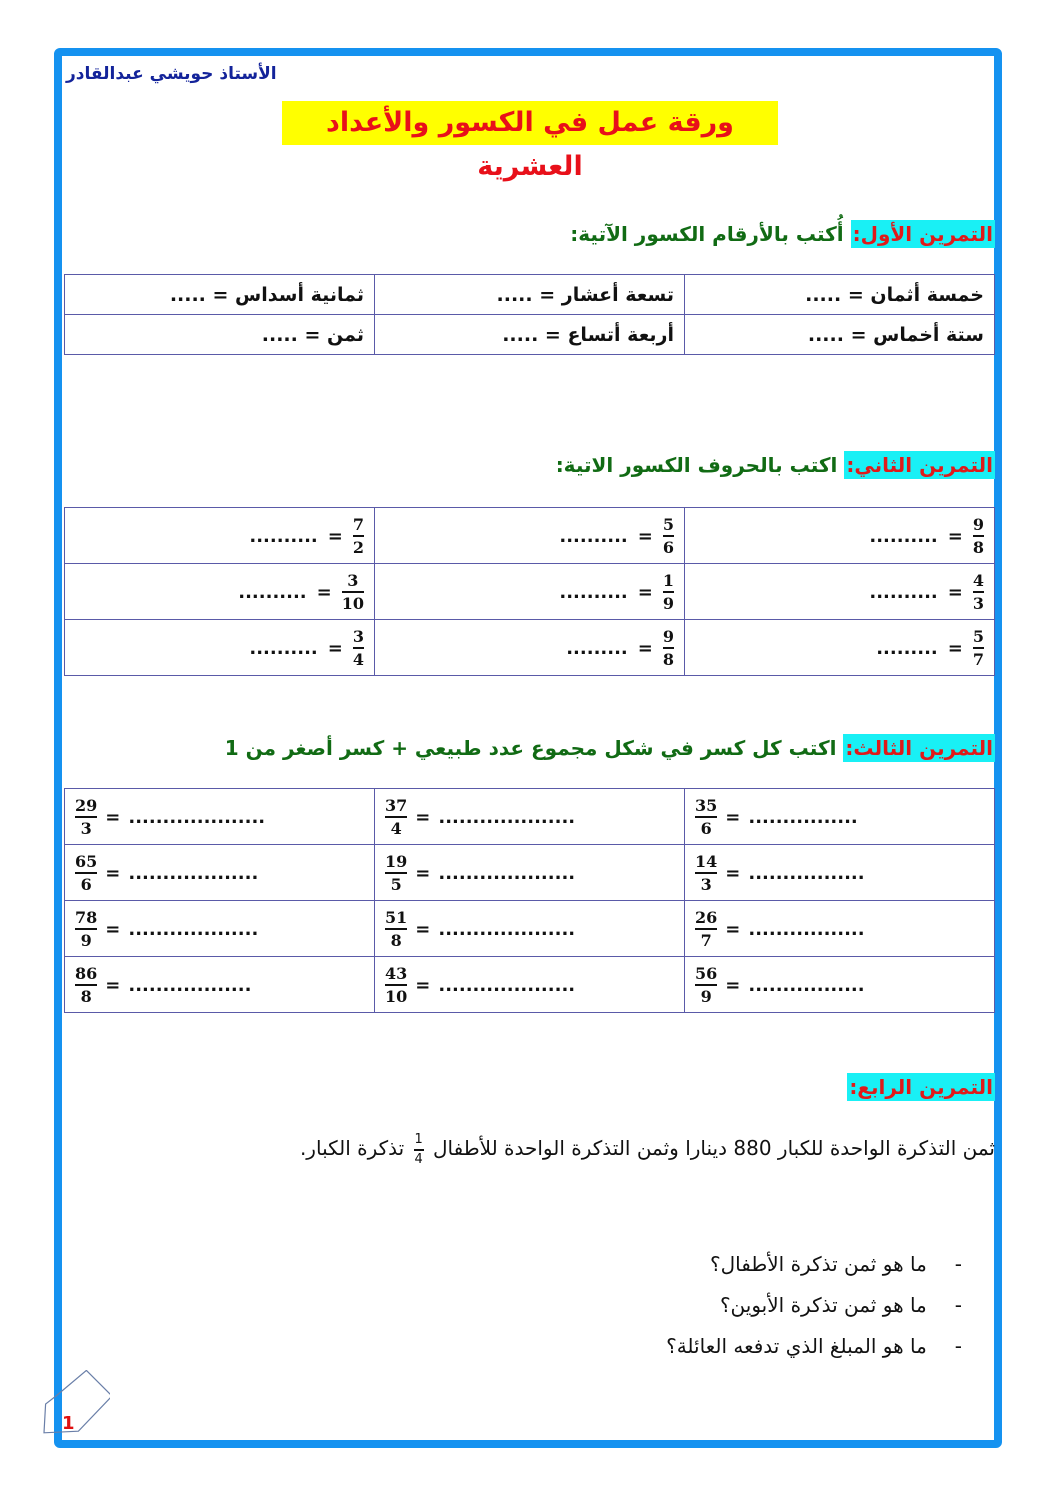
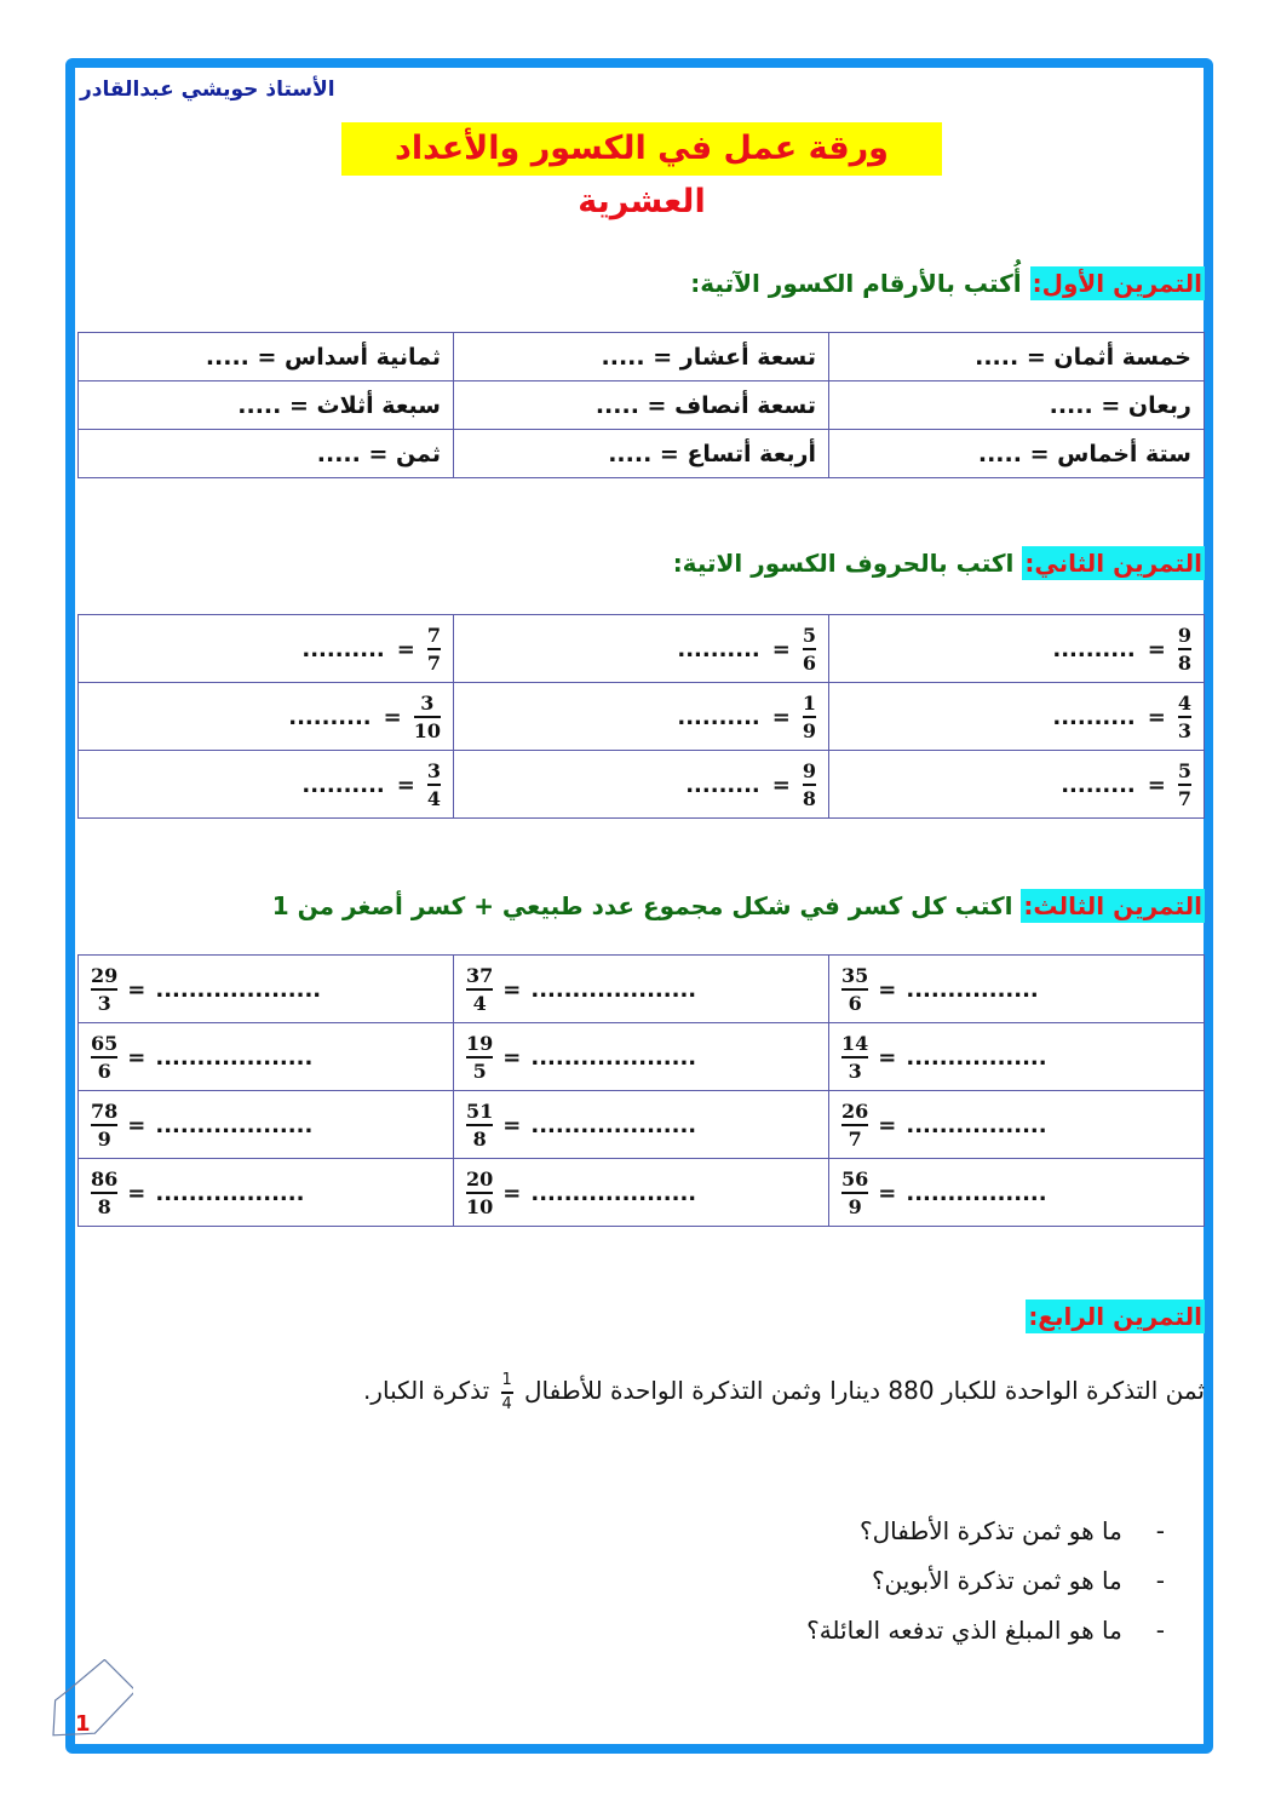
  الأستاذ حويشي عبدالقادر
  ورقة عمل في الكسور والأعداد العشرية
  التمرين الأول: أُكتب بالأرقام الكسور الآتية:
  خمسة أثمان = .....	تسعة أعشار = .....	ثمانية أسداس = .....
+ ربعان = .....	تسعة أنصاف = .....	سبعة أثلاث = .....
  ستة أخماس = .....	أربعة أتساع = .....	ثمن = .....
  التمرين الثاني: اكتب بالحروف الكسور الاتية:
- 98=..........	56=..........	72=..........
+ 98=..........	56=..........	77=..........
  43=..........	19=..........	310=..........
  57=.........	98=.........	34=..........
  التمرين الثالث: اكتب كل كسر في شكل مجموع عدد طبيعي + كسر أصغر من 1
  293= ....................	374= ....................	356= ................
  656= ...................	195= ....................	143= .................
  789= ...................	518= ....................	267= .................
- 868= ..................	4310= ....................	569= .................
+ 868= ..................	2010= ....................	569= .................
  التمرين الرابع:
  ثمن التذكرة الواحدة للكبار 880 دينارا وثمن التذكرة الواحدة للأطفال
  1
  4
  تذكرة الكبار.
  -
  ما هو ثمن تذكرة الأطفال؟
  -
  ما هو ثمن تذكرة الأبوين؟
  -
  ما هو المبلغ الذي تدفعه العائلة؟
  1
